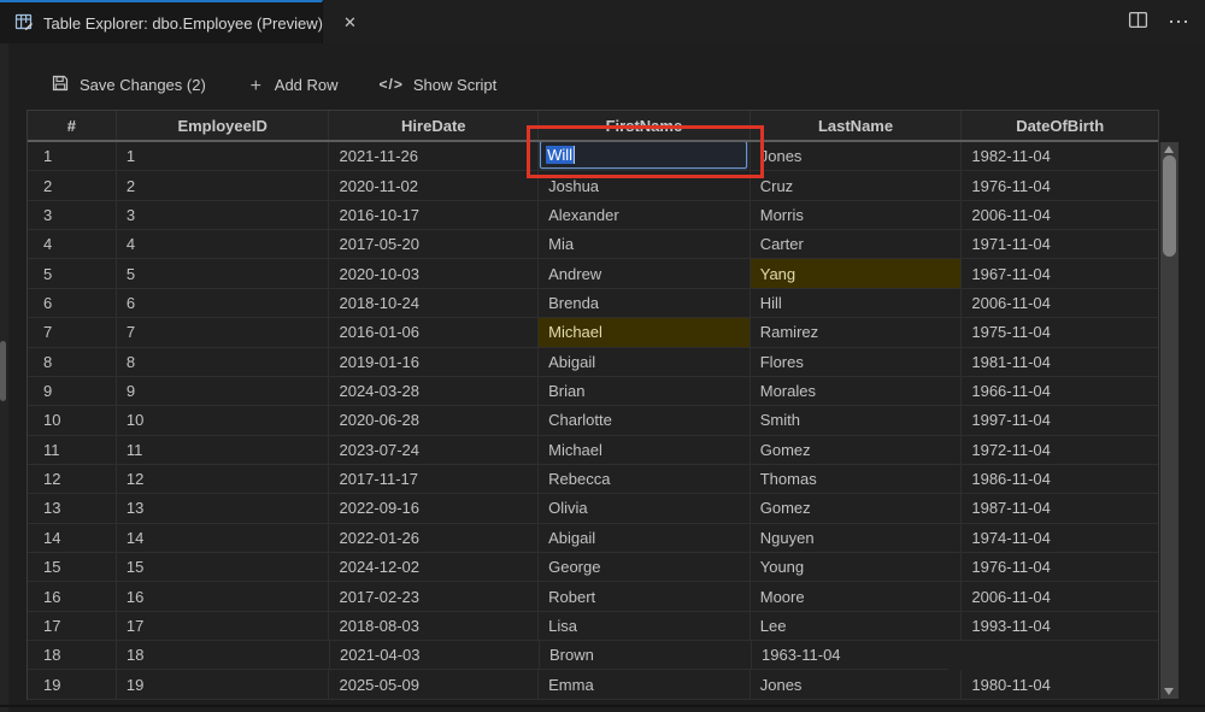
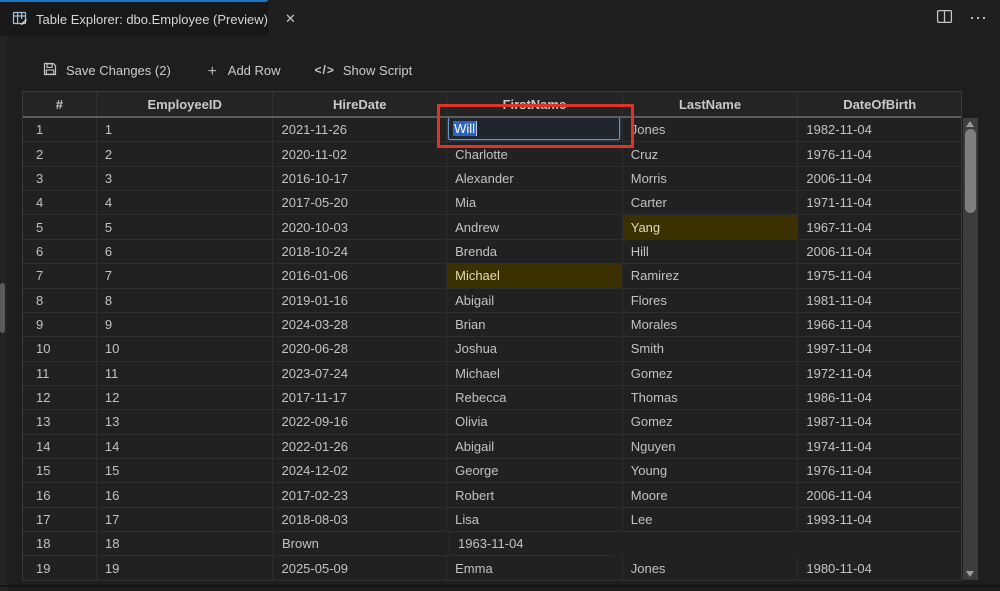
  Table Explorer: dbo.Employee (Preview)
  ✕
  ⋯
  Save Changes (2)
  ＋
  Add Row
  </>
  Show Script
  #
  EmployeeID
  HireDate
  FirstName
  LastName
  DateOfBirth
  1
  1
  2021-11-26
  Will
  Jones
  1982-11-04
  2
  2
  2020-11-02
- Joshua
+ Charlotte
  Cruz
  1976-11-04
  3
  3
  2016-10-17
  Alexander
  Morris
  2006-11-04
  4
  4
  2017-05-20
  Mia
  Carter
  1971-11-04
  5
  5
  2020-10-03
  Andrew
  Yang
  1967-11-04
  6
  6
  2018-10-24
  Brenda
  Hill
  2006-11-04
  7
  7
  2016-01-06
  Michael
  Ramirez
  1975-11-04
  8
  8
  2019-01-16
  Abigail
  Flores
  1981-11-04
  9
  9
  2024-03-28
  Brian
  Morales
  1966-11-04
  10
  10
  2020-06-28
- Charlotte
+ Joshua
  Smith
  1997-11-04
  11
  11
  2023-07-24
  Michael
  Gomez
  1972-11-04
  12
  12
  2017-11-17
  Rebecca
  Thomas
  1986-11-04
  13
  13
  2022-09-16
  Olivia
  Gomez
  1987-11-04
  14
  14
  2022-01-26
  Abigail
  Nguyen
  1974-11-04
  15
  15
  2024-12-02
  George
  Young
  1976-11-04
  16
  16
  2017-02-23
  Robert
  Moore
  2006-11-04
  17
  17
  2018-08-03
  Lisa
  Lee
  1993-11-04
  18
  18
- 2021-04-03
  Brown
  1963-11-04
  19
  19
  2025-05-09
  Emma
  Jones
  1980-11-04
